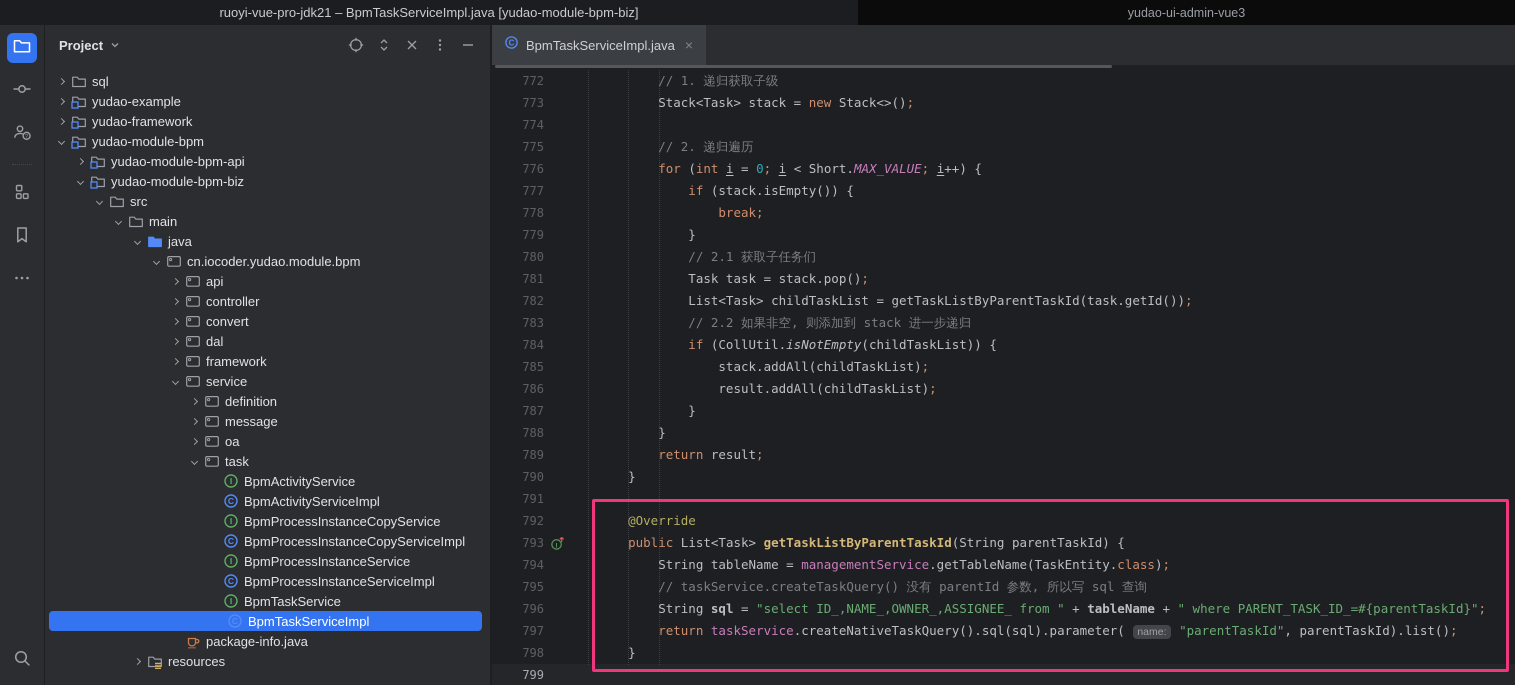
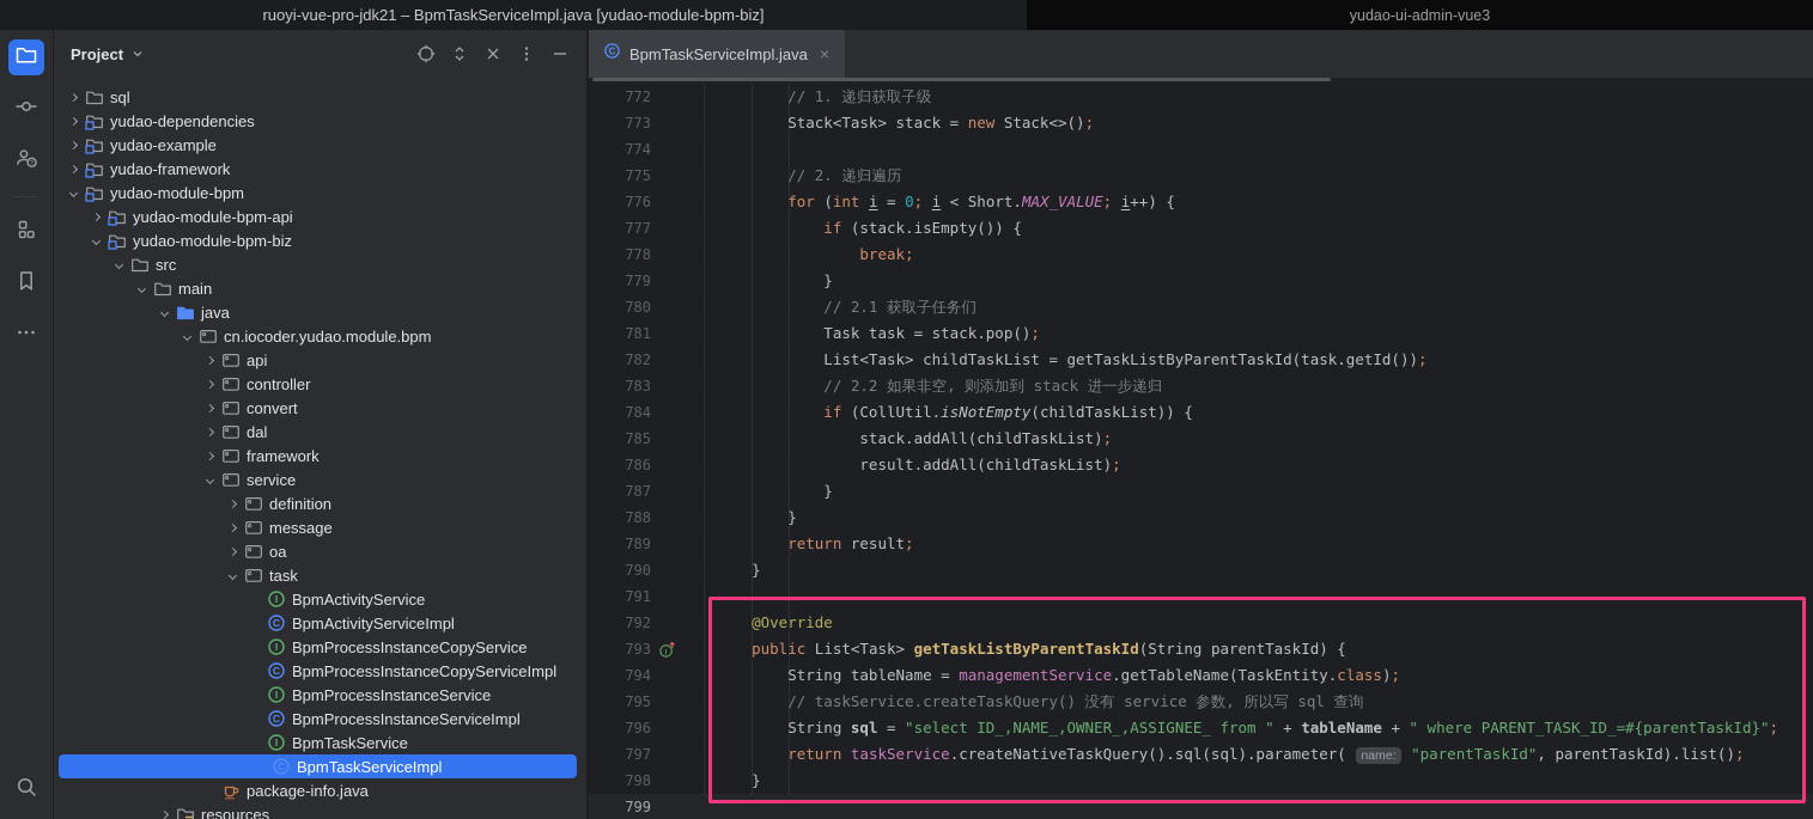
  ruoyi-vue-pro-jdk21 – BpmTaskServiceImpl.java [yudao-module-bpm-biz]
  yudao-ui-admin-vue3
  Project
  sql
+ yudao-dependencies
  yudao-example
  yudao-framework
  yudao-module-bpm
  yudao-module-bpm-api
  yudao-module-bpm-biz
  src
  main
  java
  cn.iocoder.yudao.module.bpm
  api
  controller
  convert
  dal
  framework
  service
  definition
  message
  oa
  task
  I
  BpmActivityService
  C
  BpmActivityServiceImpl
  I
  BpmProcessInstanceCopyService
  C
  BpmProcessInstanceCopyServiceImpl
  I
  BpmProcessInstanceService
  C
  BpmProcessInstanceServiceImpl
  I
  BpmTaskService
  C
  BpmTaskServiceImpl
  package-info.java
  resources
  C
  BpmTaskServiceImpl.java
  ×
  772
  // 1. 递归获取子级
  773
  Stack<Task> stack = new Stack<>();
  774
  775
  // 2. 递归遍历
  776
  for (int i = 0; i < Short.MAX_VALUE; i++) {
  777
  if (stack.isEmpty()) {
  778
  break;
  779
  }
  780
  // 2.1 获取子任务们
  781
  Task task = stack.pop();
  782
  List<Task> childTaskList = getTaskListByParentTaskId(task.getId());
  783
  // 2.2 如果非空, 则添加到 stack 进一步递归
  784
  if (CollUtil.isNotEmpty(childTaskList)) {
  785
  stack.addAll(childTaskList);
  786
  result.addAll(childTaskList);
  787
  }
  788
  }
  789
  return result;
  790
  }
  791
  792
  @Override
  793
  public List<Task> getTaskListByParentTaskId(String parentTaskId) {
  794
  String tableName = managementService.getTableName(TaskEntity.class);
  795
- // taskService.createTaskQuery() 没有 parentId 参数, 所以写 sql 查询
+ // taskService.createTaskQuery() 没有 service 参数, 所以写 sql 查询
  796
  String sql = "select ID_,NAME_,OWNER_,ASSIGNEE_ from " + tableName + " where PARENT_TASK_ID_=#{parentTaskId}";
  797
  return taskService.createNativeTaskQuery().sql(sql).parameter( name: "parentTaskId", parentTaskId).list();
  798
  }
  799
